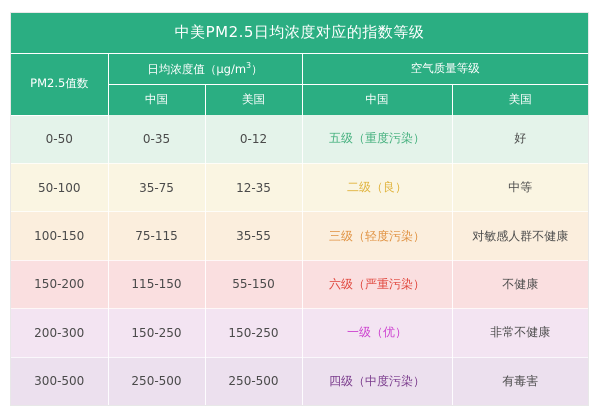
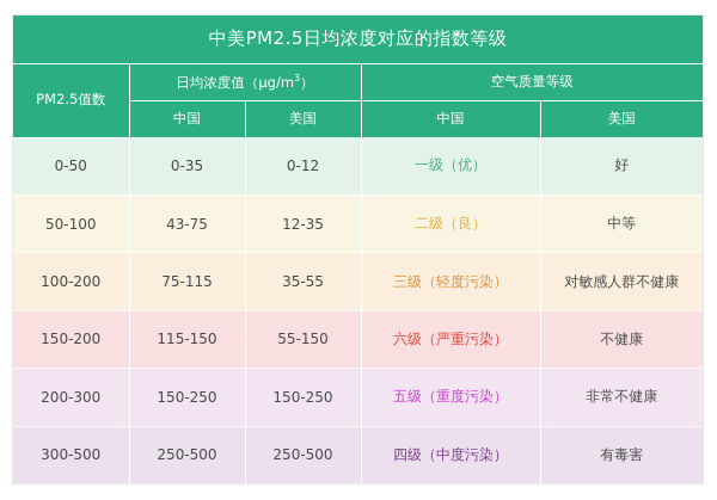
  中美PM2.5日均浓度对应的指数等级
  PM2.5值数	日均浓度值（μg/m3）	空气质量等级
  中国	美国	中国	美国
- 0-50	0-35	0-12	五级（重度污染）	好
+ 0-50	0-35	0-12	一级（优）	好
- 50-100	35-75	12-35	二级（良）	中等
+ 50-100	43-75	12-35	二级（良）	中等
- 100-150	75-115	35-55	三级（轻度污染）	对敏感人群不健康
+ 100-200	75-115	35-55	三级（轻度污染）	对敏感人群不健康
  150-200	115-150	55-150	六级（严重污染）	不健康
- 200-300	150-250	150-250	一级（优）	非常不健康
+ 200-300	150-250	150-250	五级（重度污染）	非常不健康
  300-500	250-500	250-500	四级（中度污染）	有毒害
